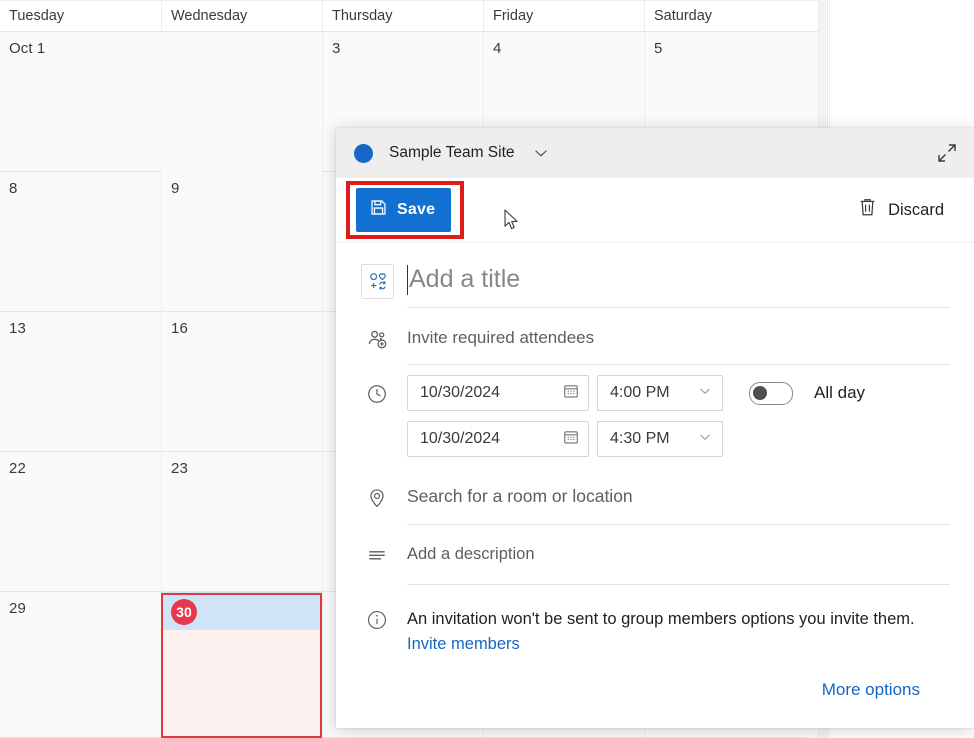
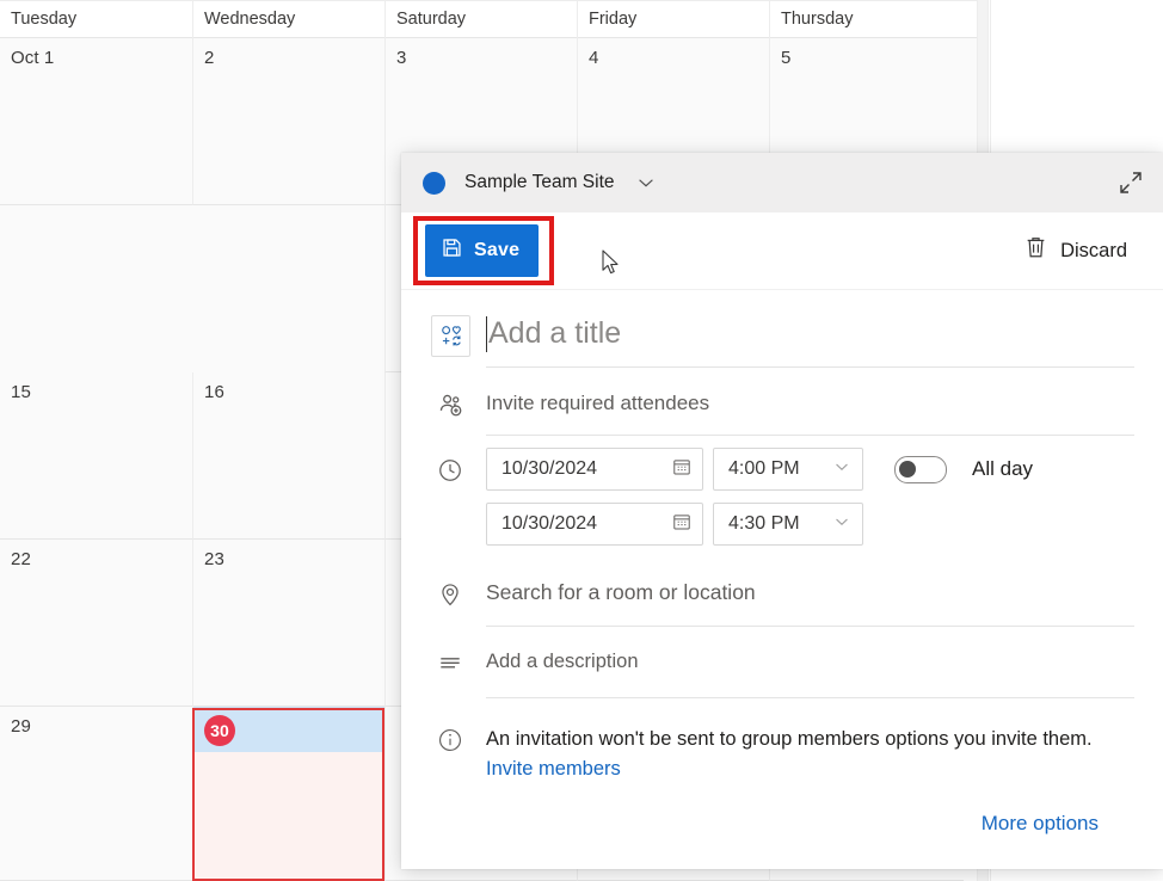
  Tuesday
  Wednesday
- Thursday
+ Saturday
  Friday
- Saturday
+ Thursday
  Oct 1
+ 2
  3
  4
  5
- 8
- 9
- 13
+ 15
  16
  22
  23
  29
  30
  Sample Team Site
  Save
  Discard
  Add a title
  Invite required attendees
  10/30/2024
  4:00 PM
  All day
  10/30/2024
  4:30 PM
  Search for a room or location
  Add a description
  An invitation won't be sent to group members options you invite them. Invite members
  More options
